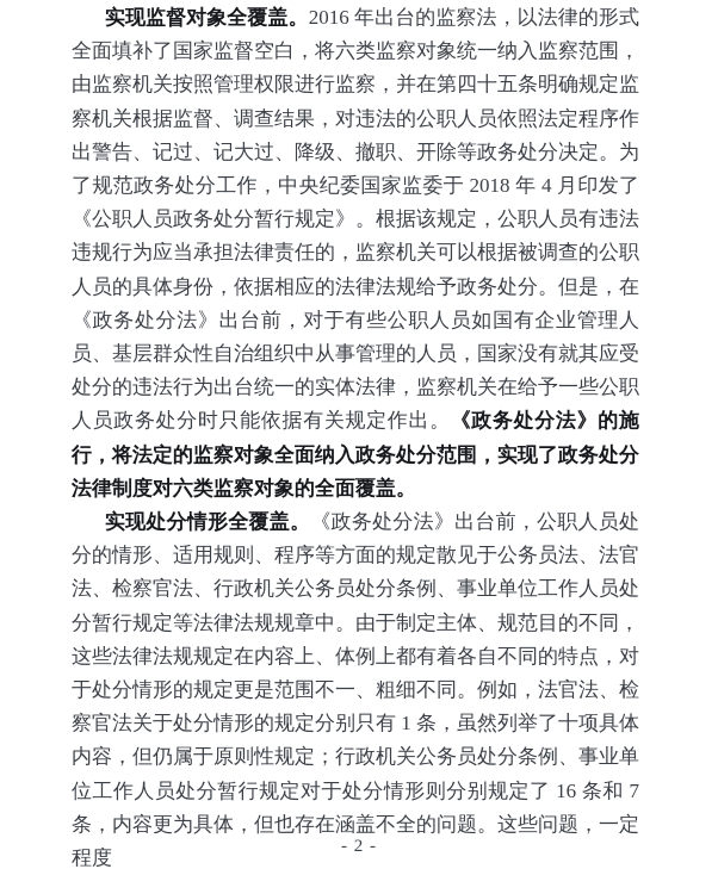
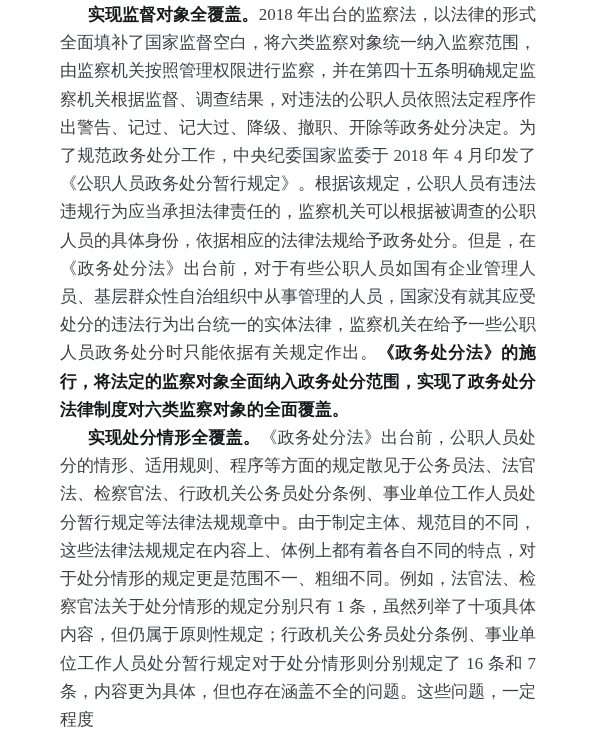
- 实现监督对象全覆盖。2016 年出台的监察法，以法律的形式全面填补了国家监督空白，将六类监察对象统一纳入监察范围，由监察机关按照管理权限进行监察，并在第四十五条明确规定监察机关根据监督、调查结果，对违法的公职人员依照法定程序作出警告、记过、记大过、降级、撤职、开除等政务处分决定。为了规范政务处分工作，中央纪委国家监委于 2018 年 4 月印发了《公职人员政务处分暂行规定》。根据该规定，公职人员有违法违规行为应当承担法律责任的，监察机关可以根据被调查的公职人员的具体身份，依据相应的法律法规给予政务处分。但是，在《政务处分法》出台前，对于有些公职人员如国有企业管理人员、基层群众性自治组织中从事管理的人员，国家没有就其应受处分的违法行为出台统一的实体法律，监察机关在给予一些公职人员政务处分时只能依据有关规定作出。《政务处分法》的施行，将法定的监察对象全面纳入政务处分范围，实现了政务处分法律制度对六类监察对象的全面覆盖。
+ 实现监督对象全覆盖。2018 年出台的监察法，以法律的形式全面填补了国家监督空白，将六类监察对象统一纳入监察范围，由监察机关按照管理权限进行监察，并在第四十五条明确规定监察机关根据监督、调查结果，对违法的公职人员依照法定程序作出警告、记过、记大过、降级、撤职、开除等政务处分决定。为了规范政务处分工作，中央纪委国家监委于 2018 年 4 月印发了《公职人员政务处分暂行规定》。根据该规定，公职人员有违法违规行为应当承担法律责任的，监察机关可以根据被调查的公职人员的具体身份，依据相应的法律法规给予政务处分。但是，在《政务处分法》出台前，对于有些公职人员如国有企业管理人员、基层群众性自治组织中从事管理的人员，国家没有就其应受处分的违法行为出台统一的实体法律，监察机关在给予一些公职人员政务处分时只能依据有关规定作出。《政务处分法》的施行，将法定的监察对象全面纳入政务处分范围，实现了政务处分法律制度对六类监察对象的全面覆盖。
  实现处分情形全覆盖。《政务处分法》出台前，公职人员处分的情形、适用规则、程序等方面的规定散见于公务员法、法官法、检察官法、行政机关公务员处分条例、事业单位工作人员处分暂行规定等法律法规规章中。由于制定主体、规范目的不同，这些法律法规规定在内容上、体例上都有着各自不同的特点，对于处分情形的规定更是范围不一、粗细不同。例如，法官法、检察官法关于处分情形的规定分别只有 1 条，虽然列举了十项具体内容，但仍属于原则性规定；行政机关公务员处分条例、事业单位工作人员处分暂行规定对于处分情形则分别规定了 16 条和 7 条，内容更为具体，但也存在涵盖不全的问题。这些问题，一定程度
- - 2 -
